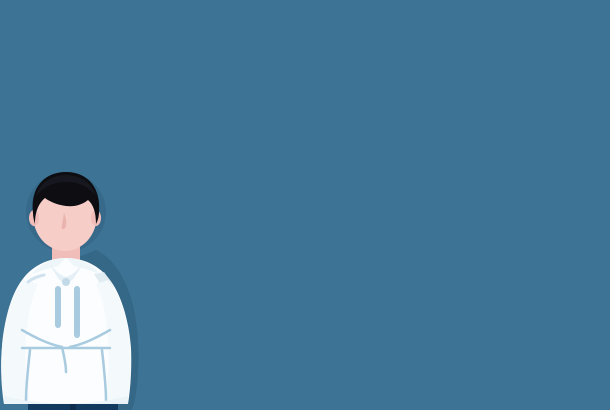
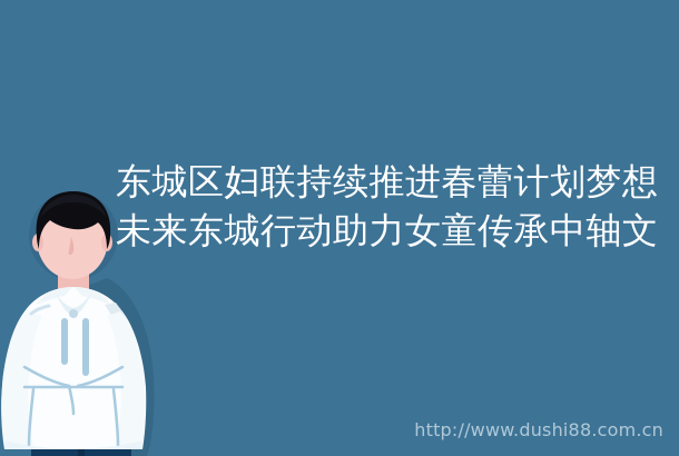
+ 东城区妇联持续推进春蕾计划梦想未来东城行动助力女童传承中轴文
+ http://www.dushi88.com.cn
